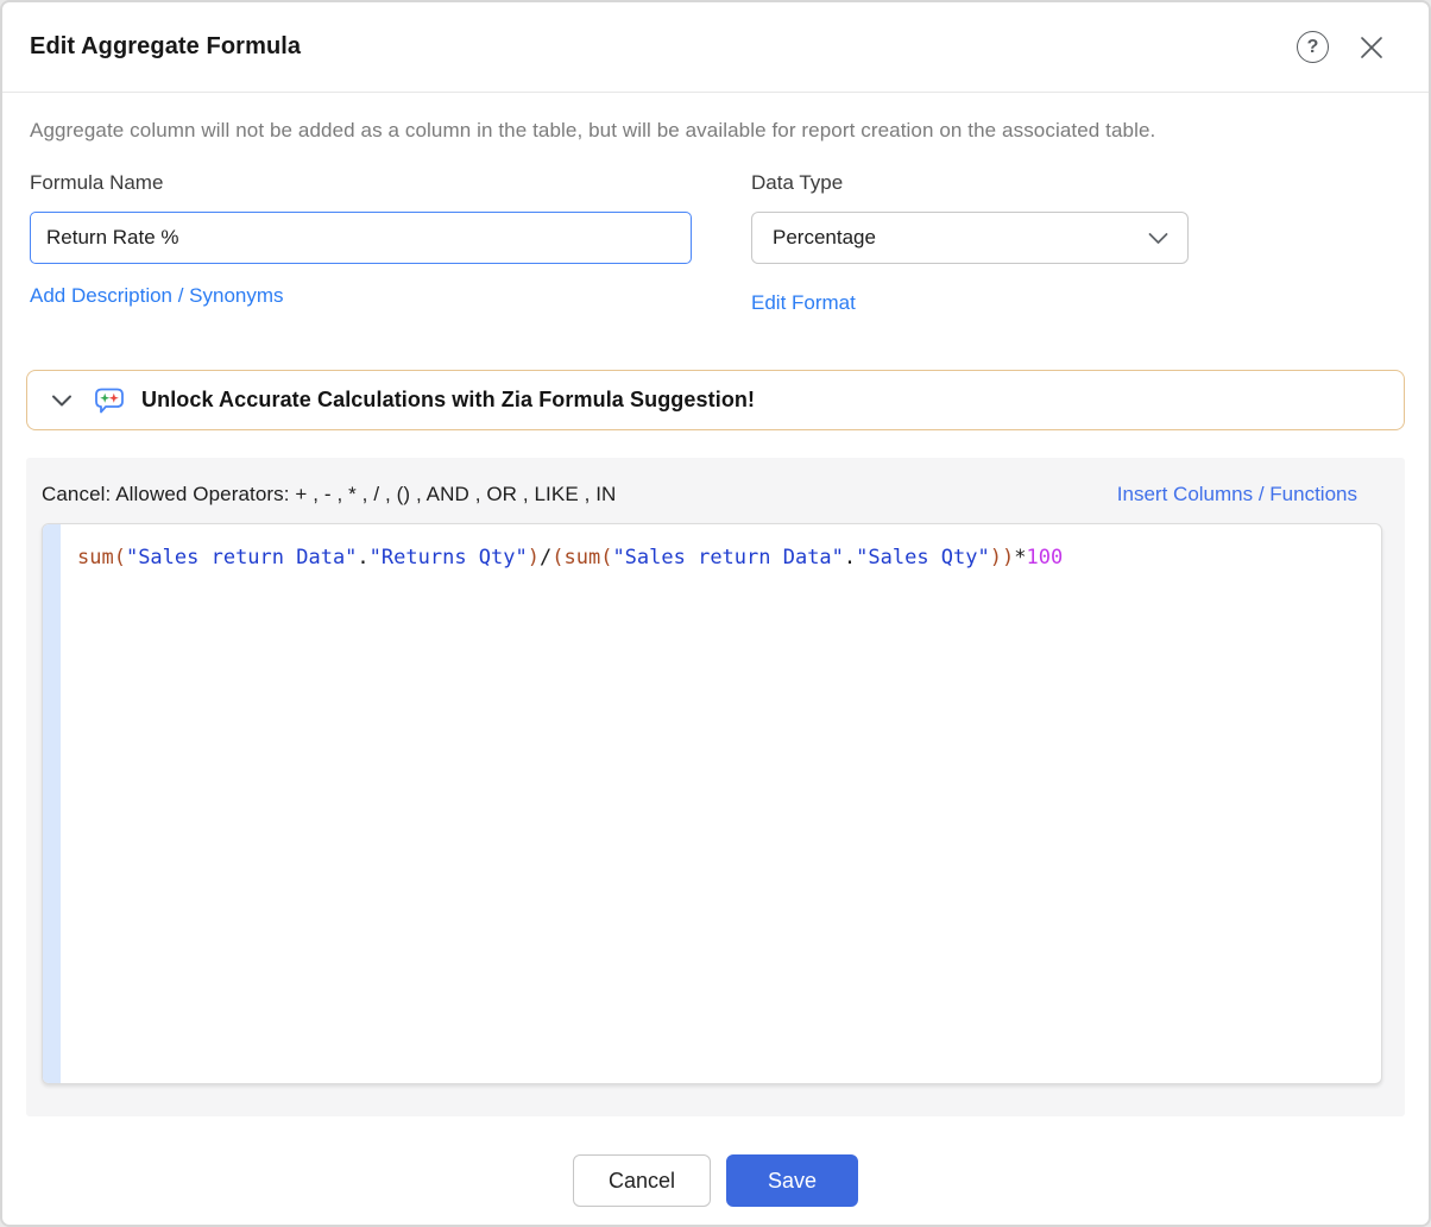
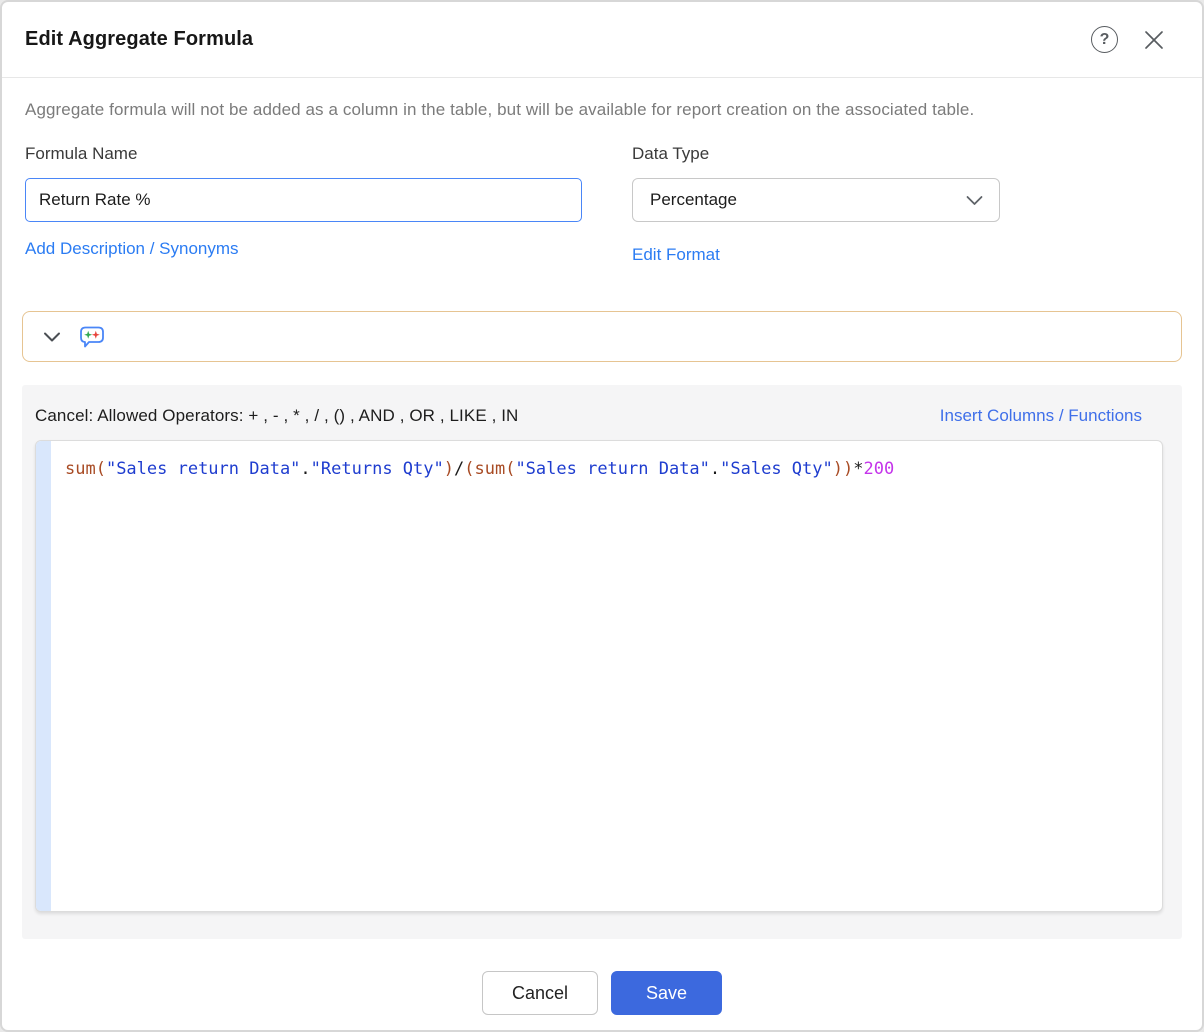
  Edit Aggregate Formula
  ?
- Aggregate column will not be added as a column in the table, but will be available for report creation on the associated table.
+ Aggregate formula will not be added as a column in the table, but will be available for report creation on the associated table.
  Formula Name
  Return Rate % Add Description / Synonyms
  Data Type
  Percentage
  Edit Format
- Unlock Accurate Calculations with Zia Formula Suggestion!
  Cancel: Allowed Operators: + , - , * , / , () , AND , OR , LIKE , IN
  Insert Columns / Functions
- sum("Sales return Data"."Returns Qty")/(sum("Sales return Data"."Sales Qty"))*100
+ sum("Sales return Data"."Returns Qty")/(sum("Sales return Data"."Sales Qty"))*200
  Cancel
  Save
